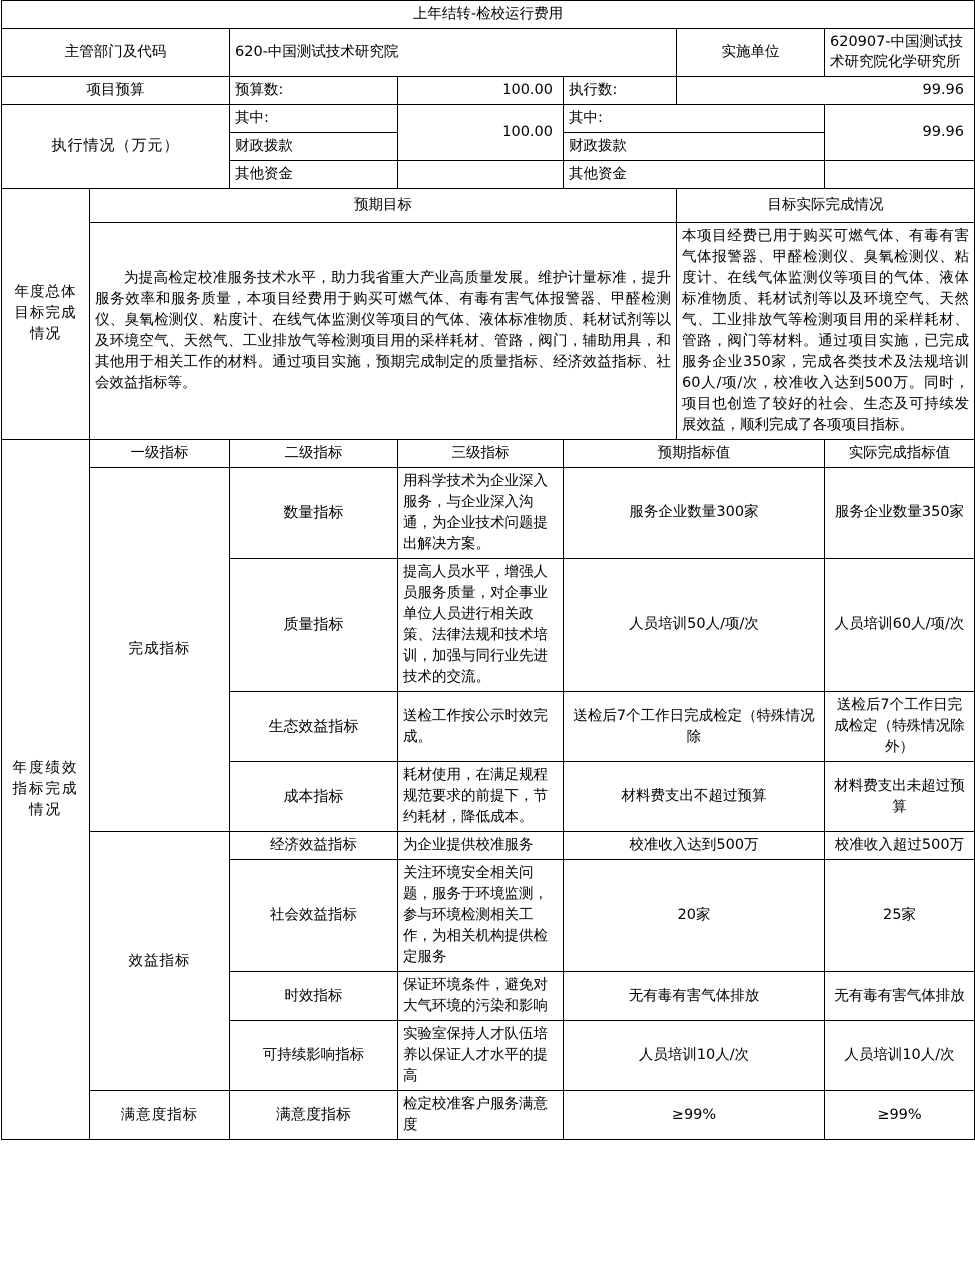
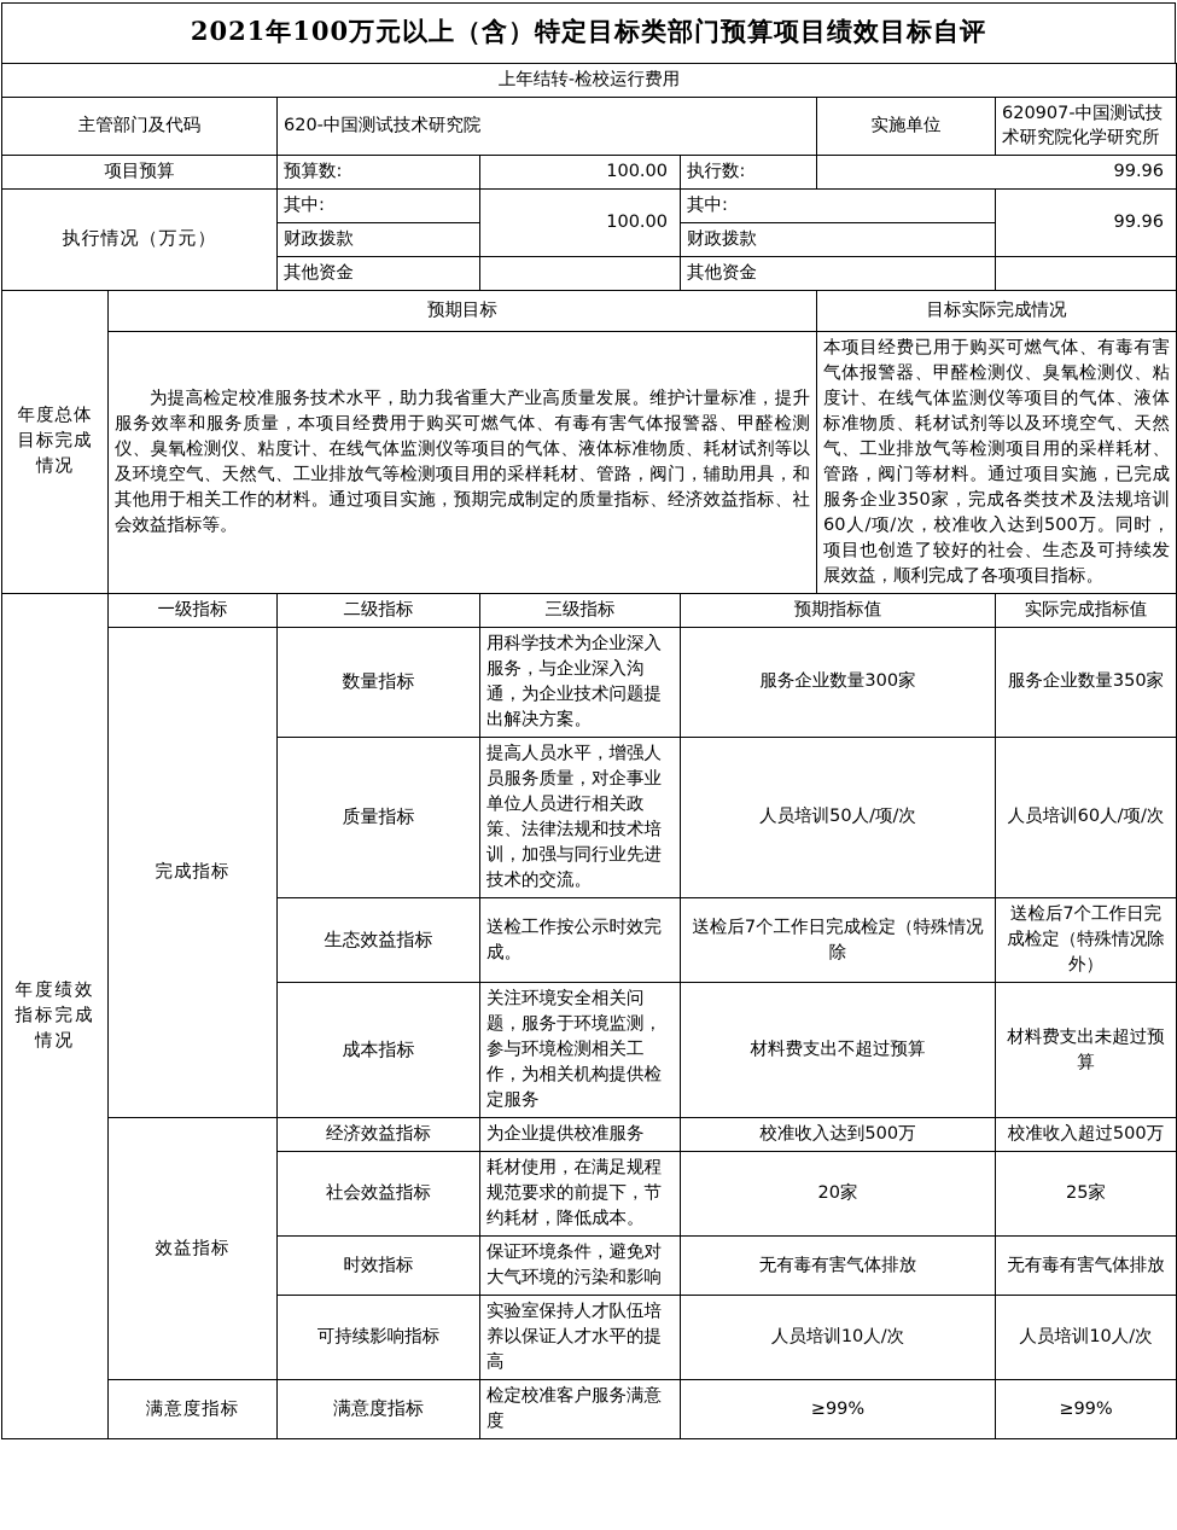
+ 2021年100万元以上（含）特定目标类部门预算项目绩效目标自评
  上年结转-检校运行费用
  主管部门及代码	620-中国测试技术研究院	实施单位	620907-中国测试技术研究院化学研究所
  项目预算	预算数:	100.00	执行数:	99.96
  执行情况（万元）	其中:	100.00	其中:	99.96
  财政拨款	财政拨款
  其他资金		其他资金
  年度总体目标完成情况	预期目标	目标实际完成情况
  为提高检定校准服务技术水平，助力我省重大产业高质量发展。维护计量标准，提升服务效率和服务质量，本项目经费用于购买可燃气体、有毒有害气体报警器、甲醛检测仪、臭氧检测仪、粘度计、在线气体监测仪等项目的气体、液体标准物质、耗材试剂等以及环境空气、天然气、工业排放气等检测项目用的采样耗材、管路，阀门，辅助用具，和其他用于相关工作的材料。通过项目实施，预期完成制定的质量指标、经济效益指标、社会效益指标等。	本项目经费已用于购买可燃气体、有毒有害气体报警器、甲醛检测仪、臭氧检测仪、粘度计、在线气体监测仪等项目的气体、液体标准物质、耗材试剂等以及环境空气、天然气、工业排放气等检测项目用的采样耗材、管路，阀门等材料。通过项目实施，已完成服务企业350家，完成各类技术及法规培训60人/项/次，校准收入达到500万。同时，项目也创造了较好的社会、生态及可持续发展效益，顺利完成了各项项目指标。
  年度绩效指标完成情况	一级指标	二级指标	三级指标	预期指标值	实际完成指标值
  完成指标	数量指标	用科学技术为企业深入服务，与企业深入沟通，为企业技术问题提出解决方案。	服务企业数量300家	服务企业数量350家
  质量指标	提高人员水平，增强人员服务质量，对企事业单位人员进行相关政策、法律法规和技术培训，加强与同行业先进技术的交流。	人员培训50人/项/次	人员培训60人/项/次
  生态效益指标	送检工作按公示时效完成。	送检后7个工作日完成检定（特殊情况除	送检后7个工作日完成检定（特殊情况除外）
- 成本指标	耗材使用，在满足规程规范要求的前提下，节约耗材，降低成本。	材料费支出不超过预算	材料费支出未超过预算
+ 成本指标	关注环境安全相关问题，服务于环境监测，参与环境检测相关工作，为相关机构提供检定服务	材料费支出不超过预算	材料费支出未超过预算
  效益指标	经济效益指标	为企业提供校准服务	校准收入达到500万	校准收入超过500万
- 社会效益指标	关注环境安全相关问题，服务于环境监测，参与环境检测相关工作，为相关机构提供检定服务	20家	25家
+ 社会效益指标	耗材使用，在满足规程规范要求的前提下，节约耗材，降低成本。	20家	25家
  时效指标	保证环境条件，避免对大气环境的污染和影响	无有毒有害气体排放	无有毒有害气体排放
  可持续影响指标	实验室保持人才队伍培养以保证人才水平的提高	人员培训10人/次	人员培训10人/次
  满意度指标	满意度指标	检定校准客户服务满意度	≥99%	≥99%
